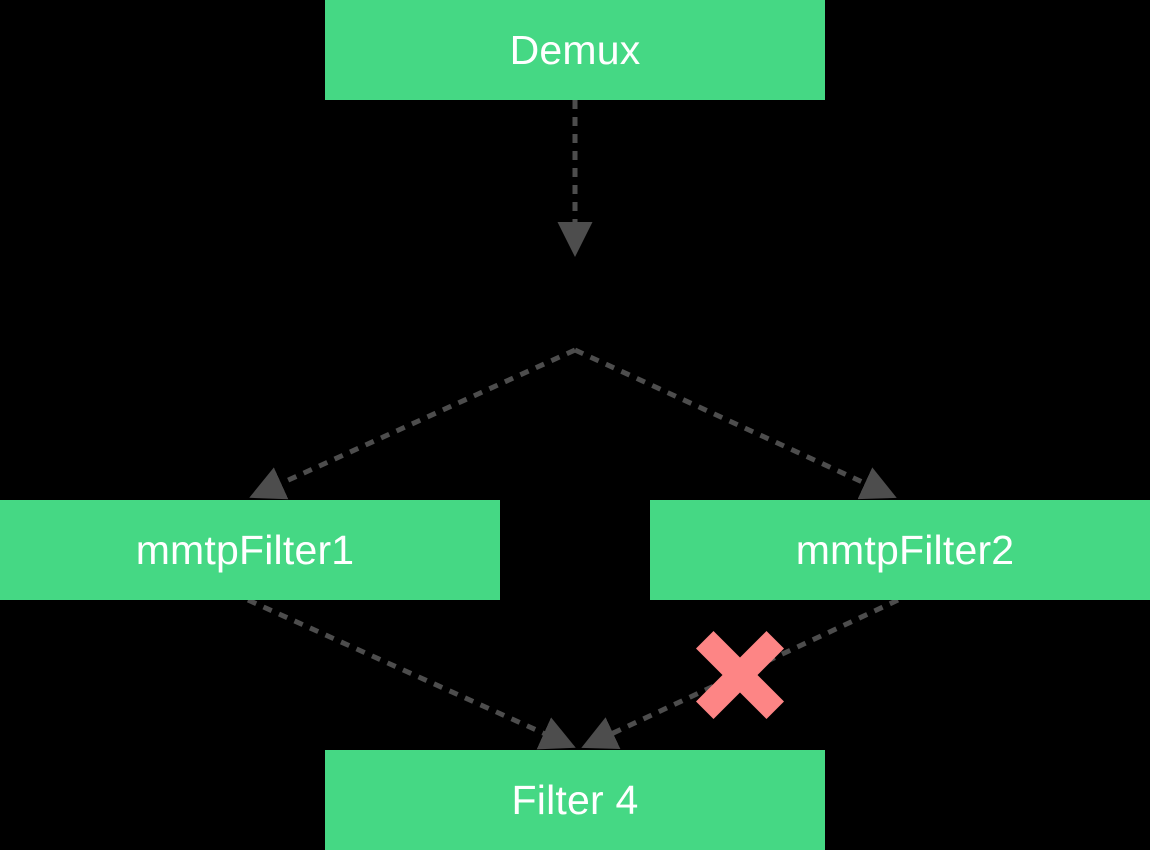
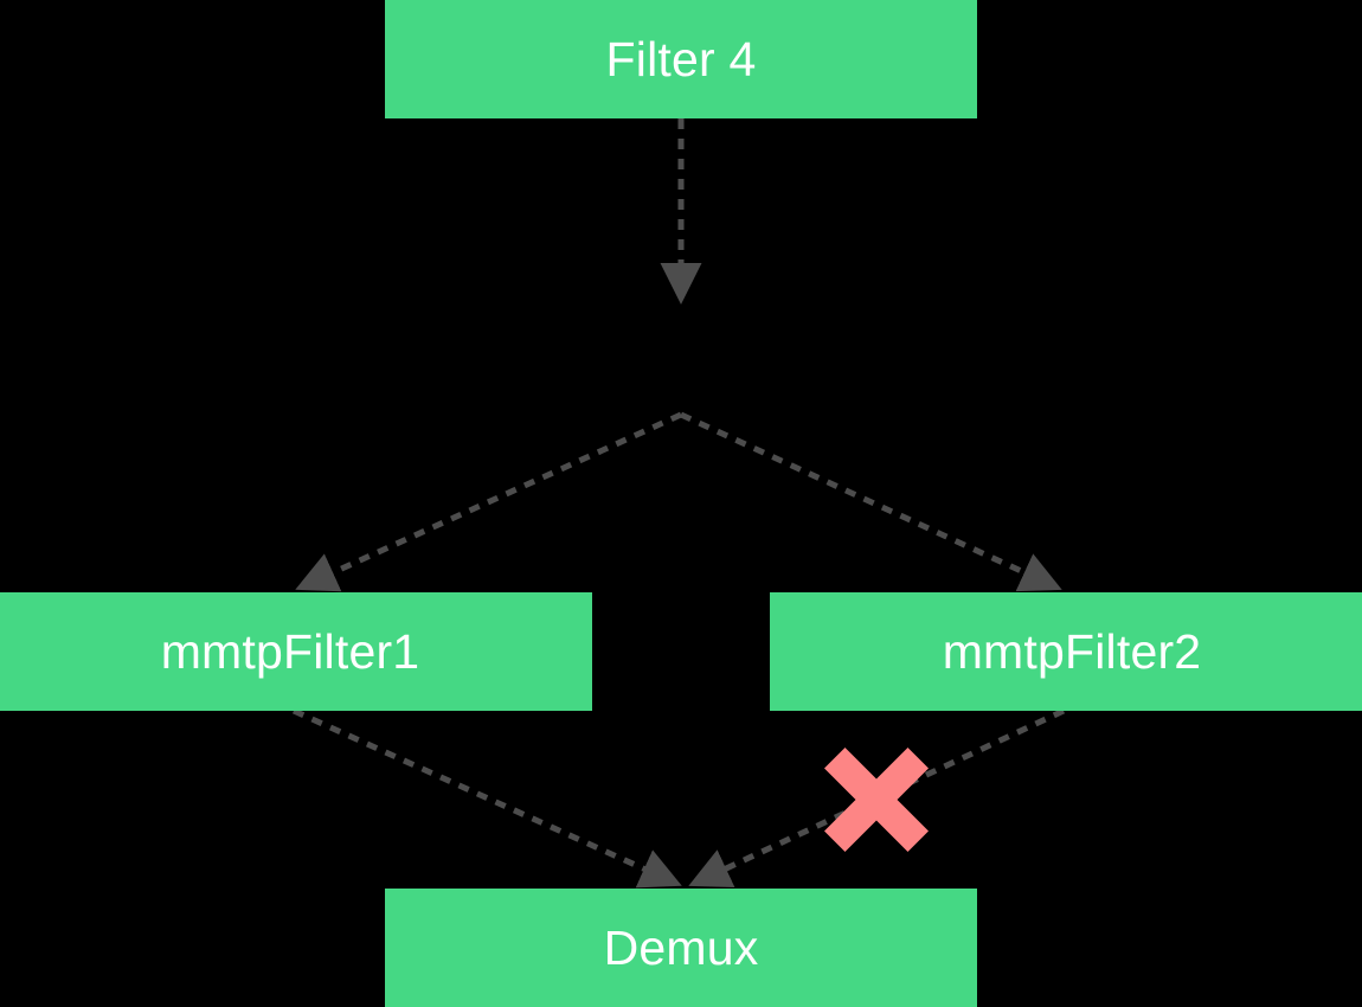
- Demux
+ Filter 4
  mmtpFilter1
  mmtpFilter2
- Filter 4
+ Demux
